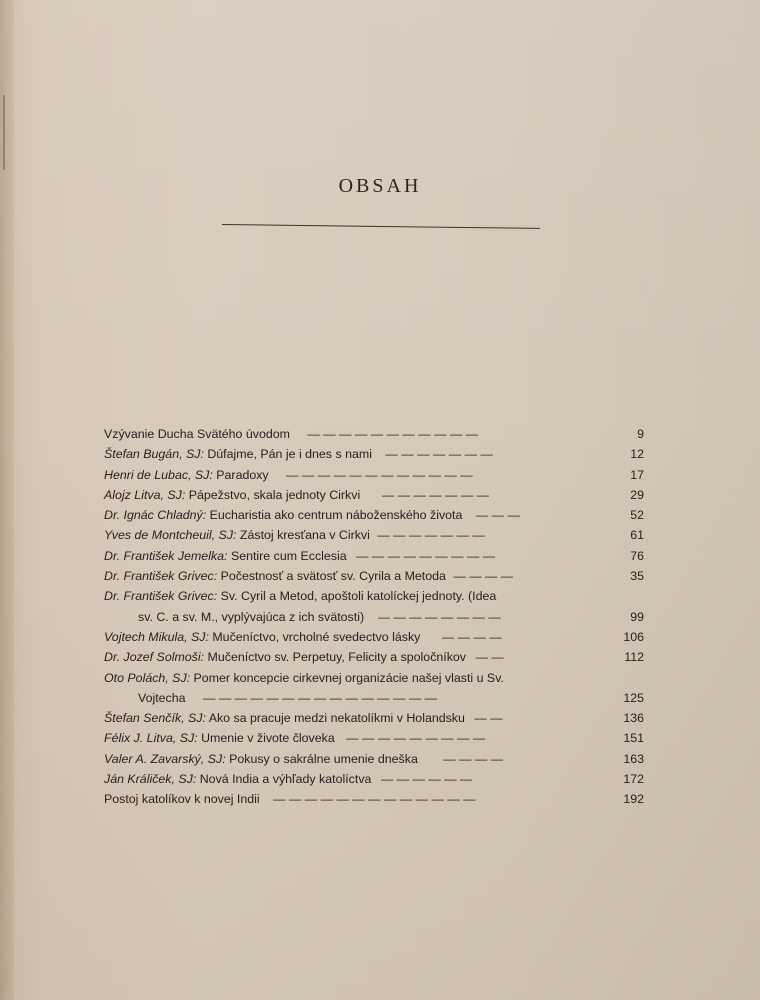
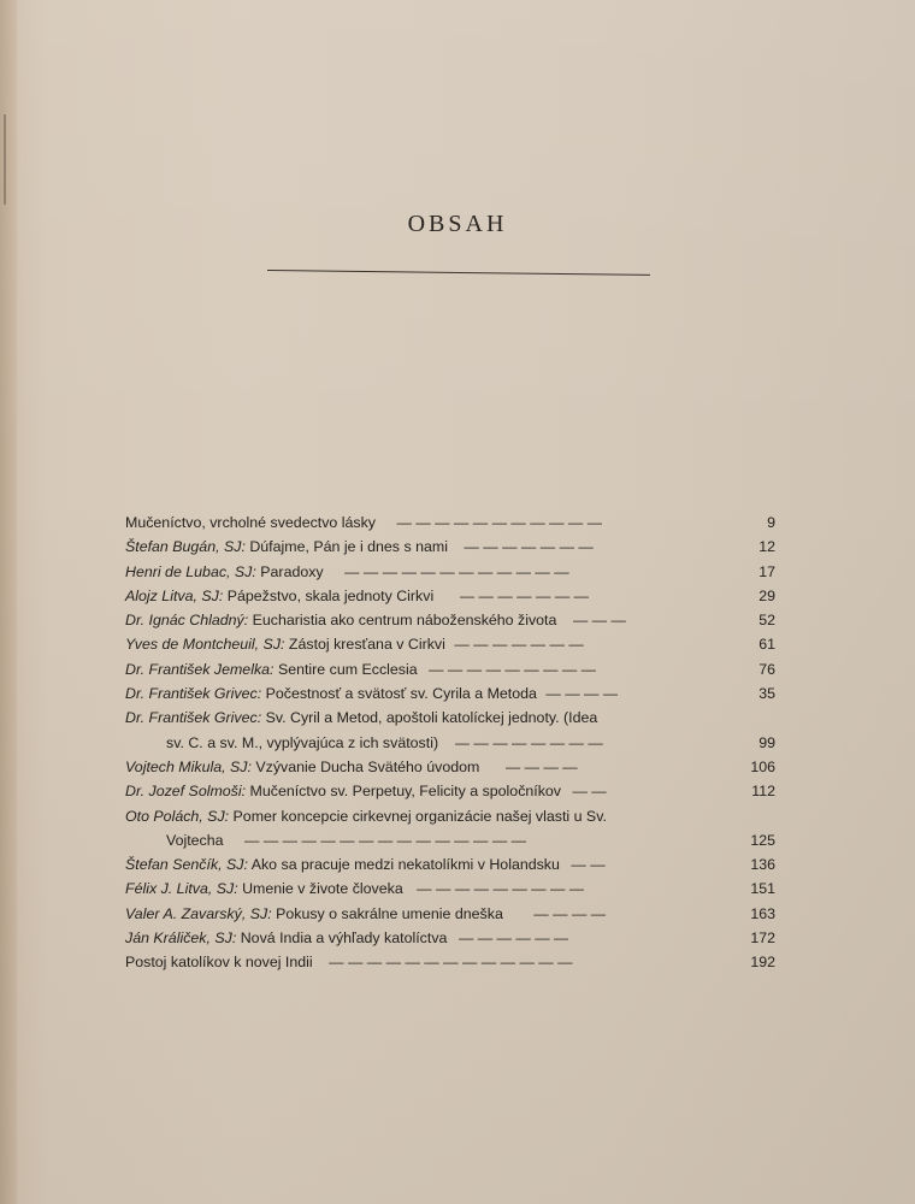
  OBSAH
- Vzývanie Ducha Svätého úvodom — — — — — — — — — — —
+ Mučeníctvo, vrcholné svedectvo lásky — — — — — — — — — — —
  9
  Štefan Bugán, SJ: Dúfajme, Pán je i dnes s nami — — — — — — —
  12
  Henri de Lubac, SJ: Paradoxy — — — — — — — — — — — —
  17
  Alojz Litva, SJ: Pápežstvo, skala jednoty Cirkvi — — — — — — —
  29
  Dr. Ignác Chladný: Eucharistia ako centrum náboženského života — — —
  52
  Yves de Montcheuil, SJ: Zástoj kresťana v Cirkvi — — — — — — —
  61
  Dr. František Jemelka: Sentire cum Ecclesia — — — — — — — — —
  76
  Dr. František Grivec: Počestnosť a svätosť sv. Cyrila a Metoda — — — —
  35
  Dr. František Grivec: Sv. Cyril a Metod, apoštoli katolíckej jednoty. (Idea
  sv. C. a sv. M., vyplývajúca z ich svätosti) — — — — — — — —
  99
- Vojtech Mikula, SJ: Mučeníctvo, vrcholné svedectvo lásky — — — —
+ Vojtech Mikula, SJ: Vzývanie Ducha Svätého úvodom — — — —
  106
  Dr. Jozef Solmoši: Mučeníctvo sv. Perpetuy, Felicity a spoločníkov — —
  112
  Oto Polách, SJ: Pomer koncepcie cirkevnej organizácie našej vlasti u Sv.
  Vojtecha — — — — — — — — — — — — — — —
  125
  Štefan Senčík, SJ: Ako sa pracuje medzi nekatolíkmi v Holandsku — —
  136
  Félix J. Litva, SJ: Umenie v živote človeka — — — — — — — — —
  151
  Valer A. Zavarský, SJ: Pokusy o sakrálne umenie dneška — — — —
  163
  Ján Králiček, SJ: Nová India a výhľady katolíctva — — — — — —
  172
  Postoj katolíkov k novej Indii — — — — — — — — — — — — —
  192
